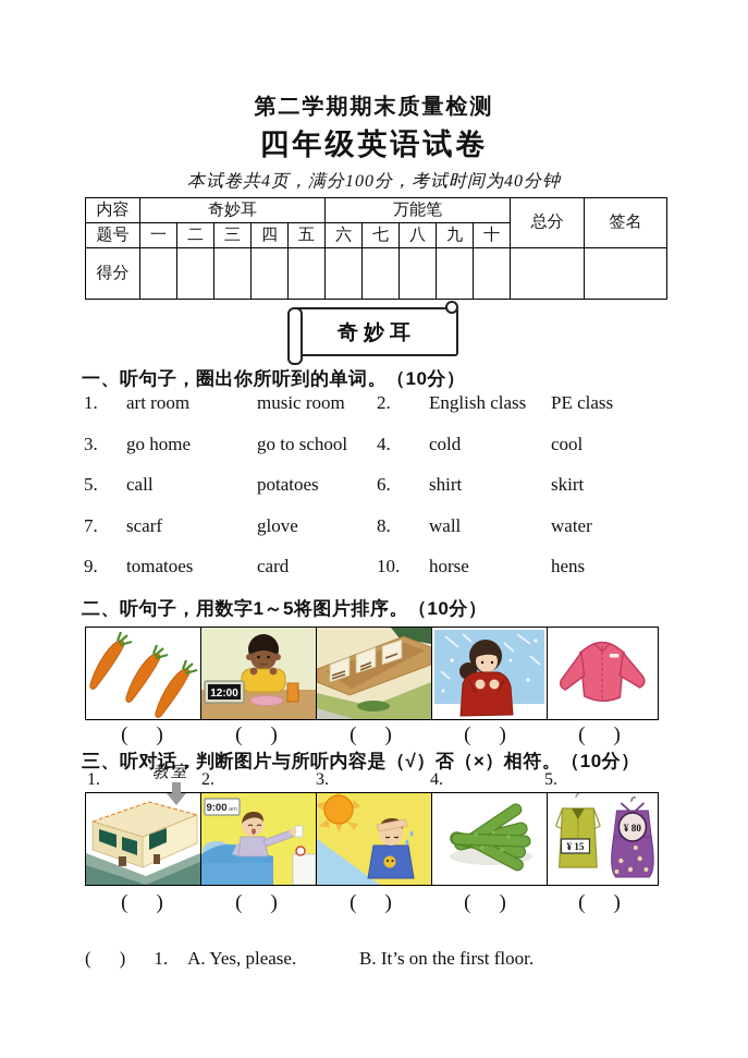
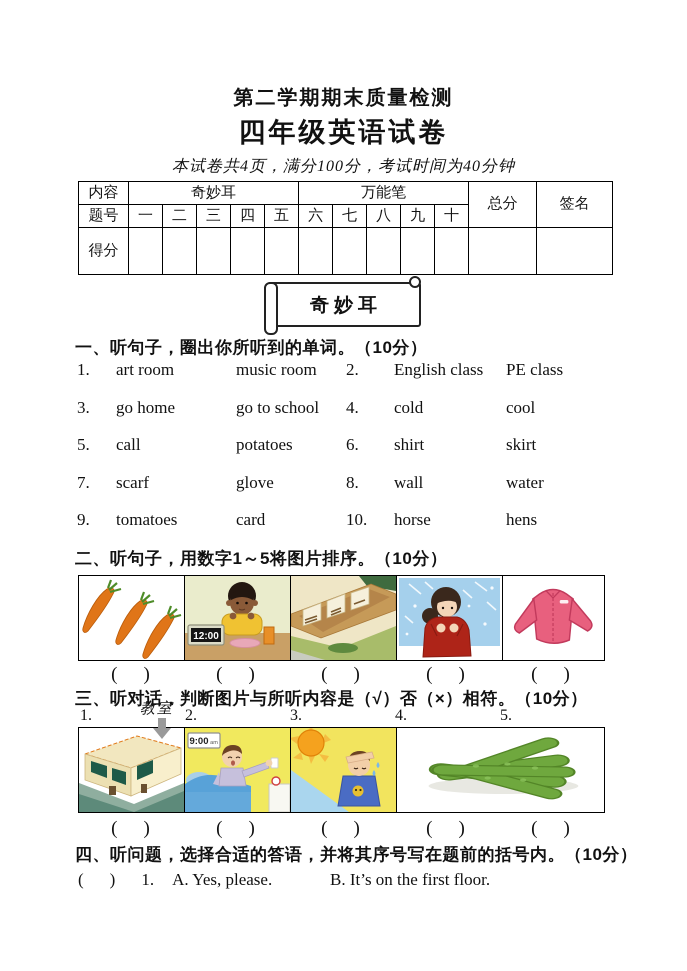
  第二学期期末质量检测
  四年级英语试卷
  本试卷共4页，满分100分，考试时间为40分钟
  内容	奇妙耳	万能笔	总分	签名
  题号	一	二	三	四	五	六	七	八	九	十
  得分
  奇妙耳
  一、听句子，圈出你所听到的单词。（10分）
  1.
  art room
  music room
  2.
  English class
  PE class
  3.
  go home
  go to school
  4.
  cold
  cool
  5.
  call
  potatoes
  6.
  shirt
  skirt
  7.
  scarf
  glove
  8.
  wall
  water
  9.
  tomatoes
  card
  10.
  horse
  hens
  二、听句子，用数字1～5将图片排序。（10分）
  12:00
  ( )
  ( )
  ( )
  ( )
  ( )
  三、听对话，判断图片与所听内容是（√）否（×）相符。（10分）
  1.
  2.
  3.
  4.
  5.
  教室
  9:00
- ¥ 15
- ¥ 80
  ( )
  ( )
  ( )
  ( )
  ( )
+ 四、听问题，选择合适的答语，并将其序号写在题前的括号内。（10分）
  ( ) 1. A. Yes, please.
  B. It’s on the first floor.
